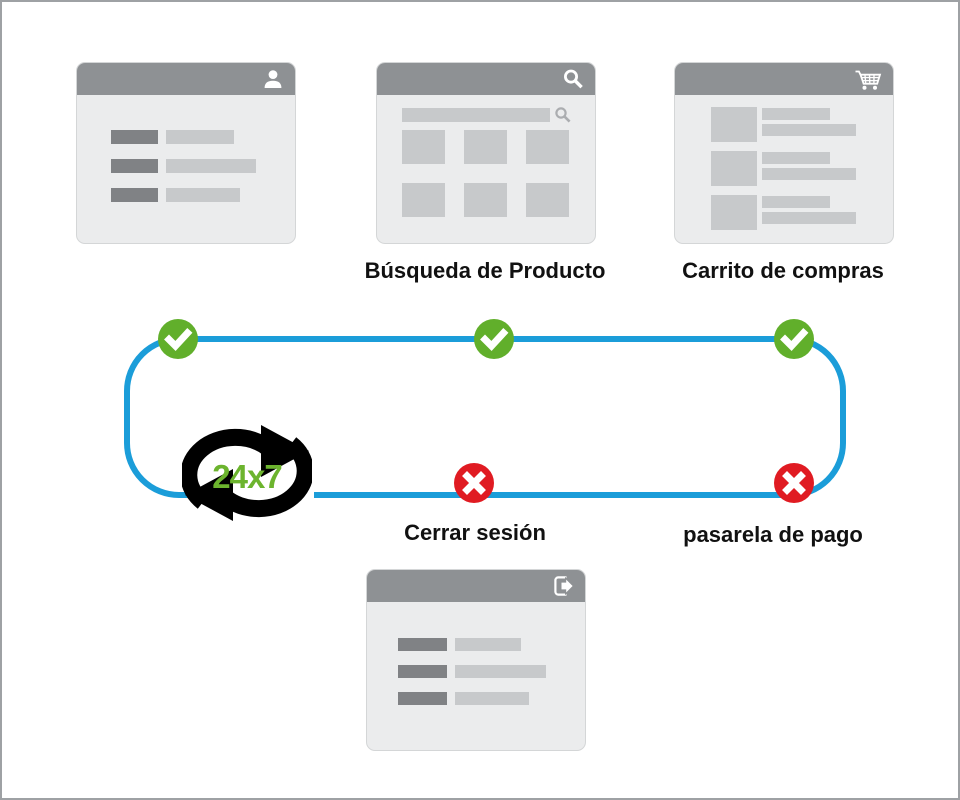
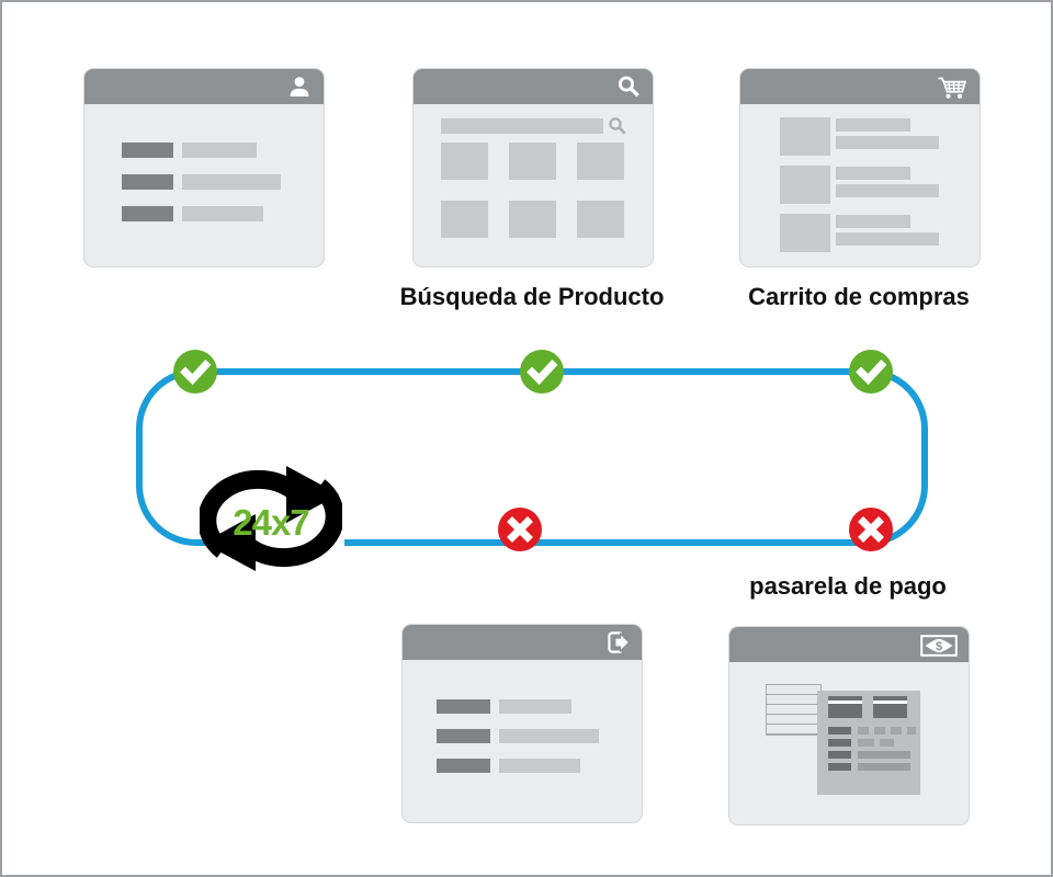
  Búsqueda de Producto
  Carrito de compras
  24x7
- Cerrar sesión
  pasarela de pago
+ $
